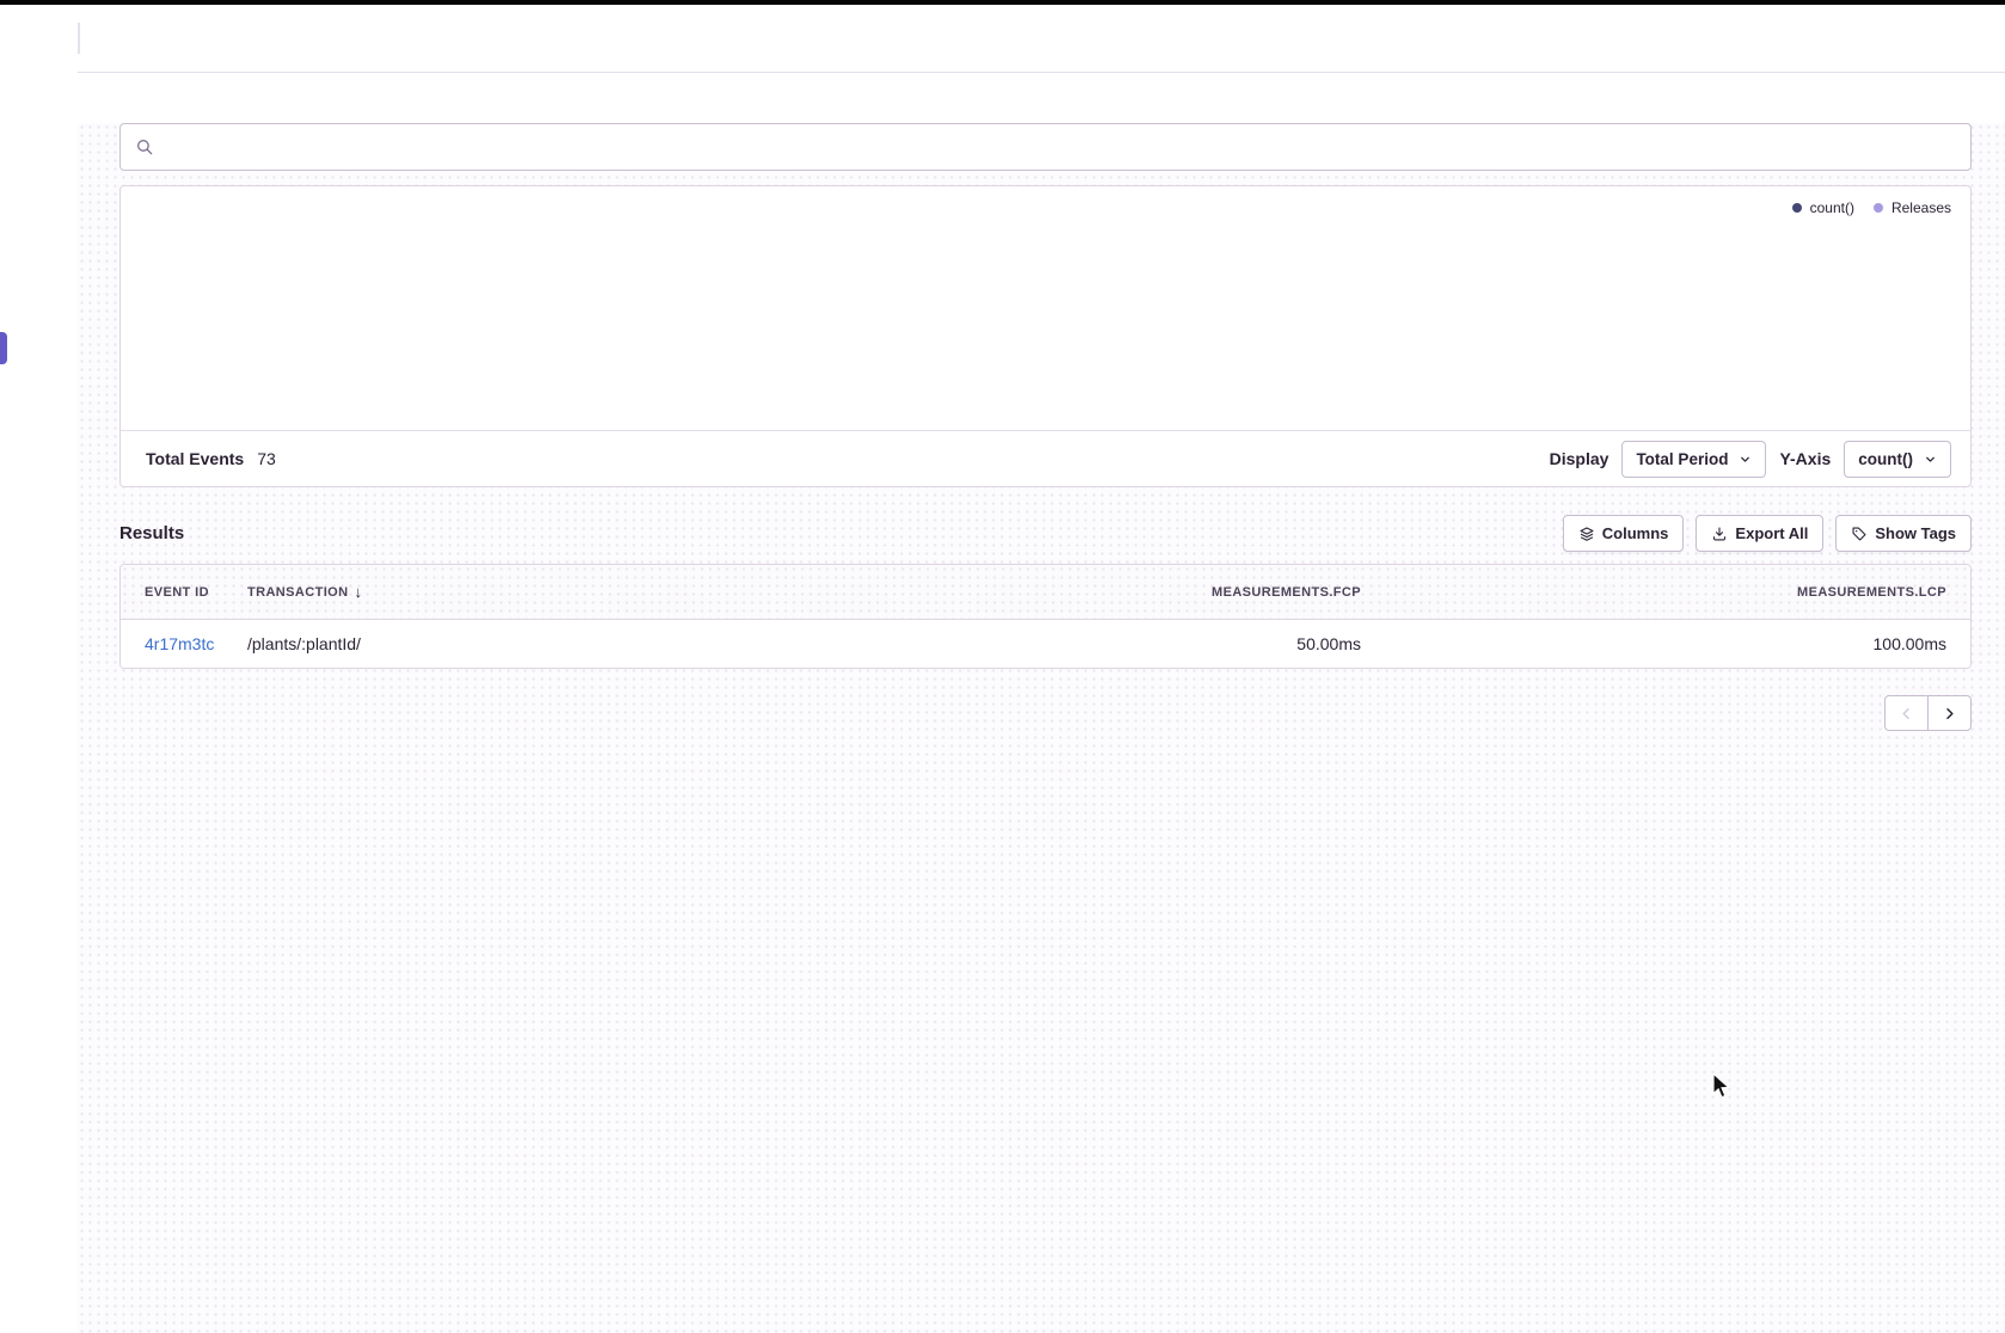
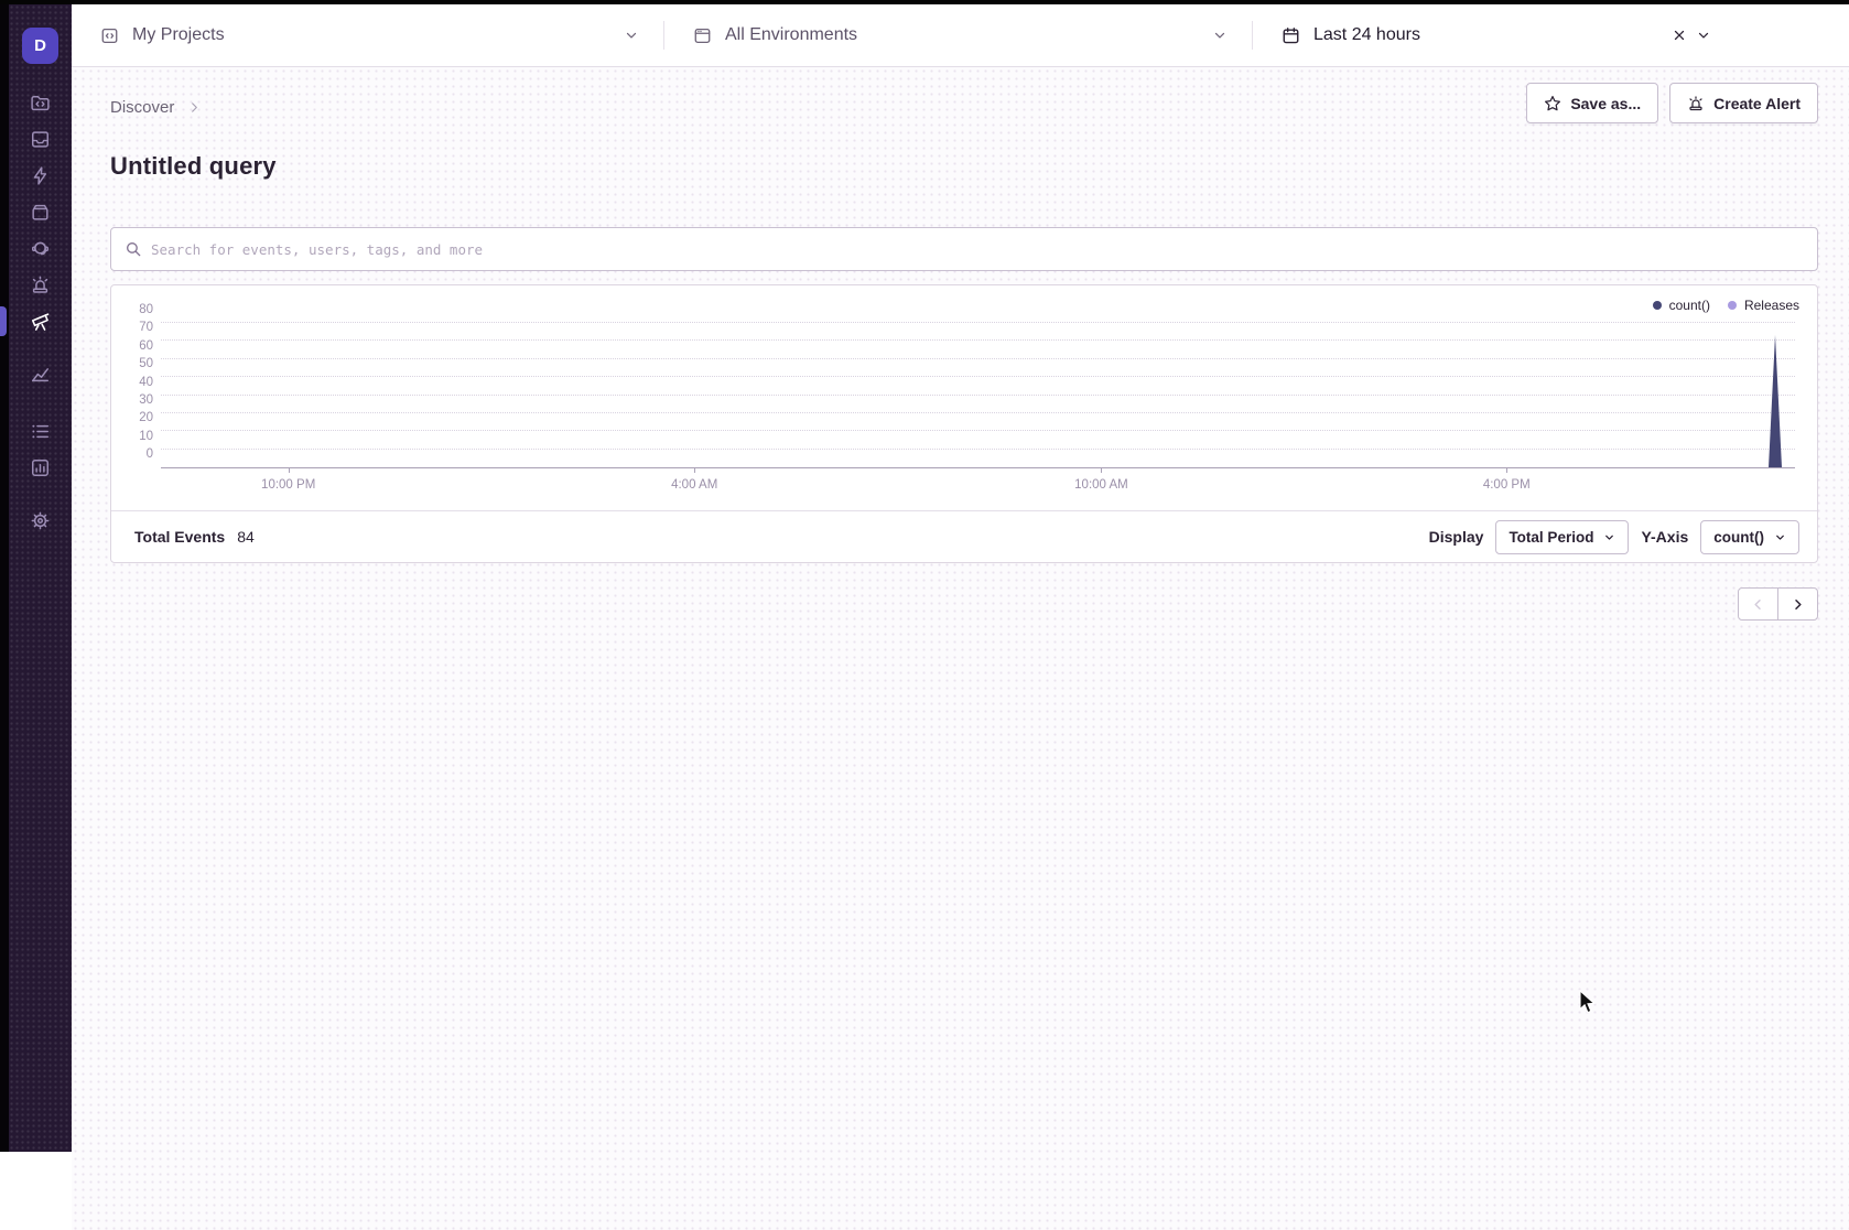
+ D
+ My Projects
+ All Environments
+ Last 24 hours
+ Discover
+ Save as...
+ Create Alert
+ Untitled query
+ Search for events, users, tags, and more
  count()
  Releases
+ 0
+ 10
+ 20
+ 30
+ 40
+ 50
+ 60
+ 70
+ 80
+ 10:00 PM
+ 4:00 AM
+ 10:00 AM
+ 4:00 PM
  Total Events
- 73
+ 84
  Display
  Total Period
  Y-Axis
  count()
- Results
- Columns
- Export All
- Show Tags
- EVENT ID
- TRANSACTION
- ↓
- MEASUREMENTS.FCP
- MEASUREMENTS.LCP
- 4r17m3tc
- /plants/:plantId/
- 50.00ms
- 100.00ms
